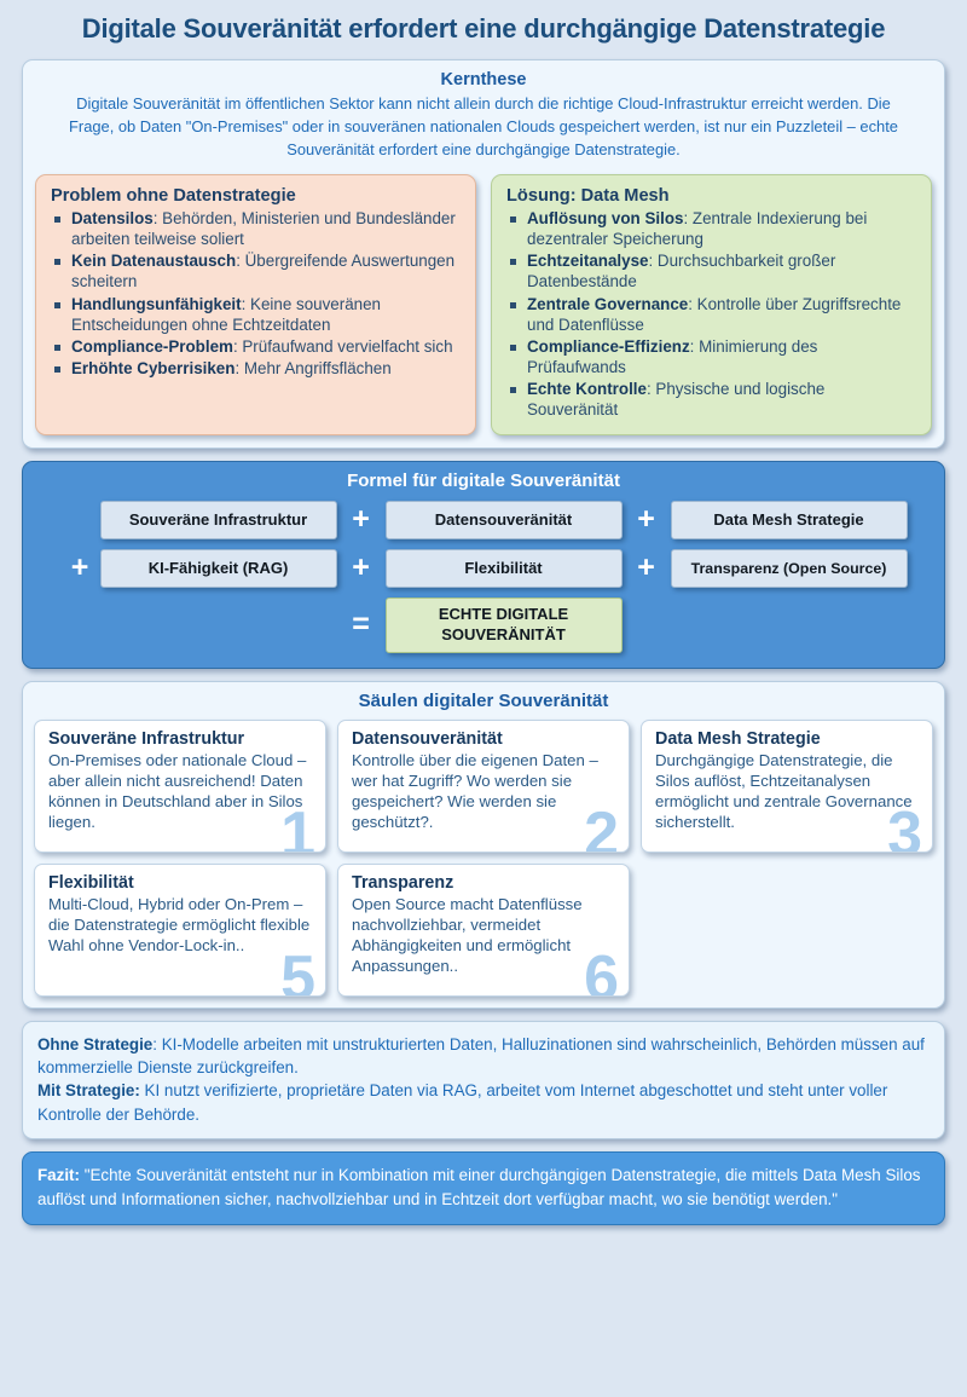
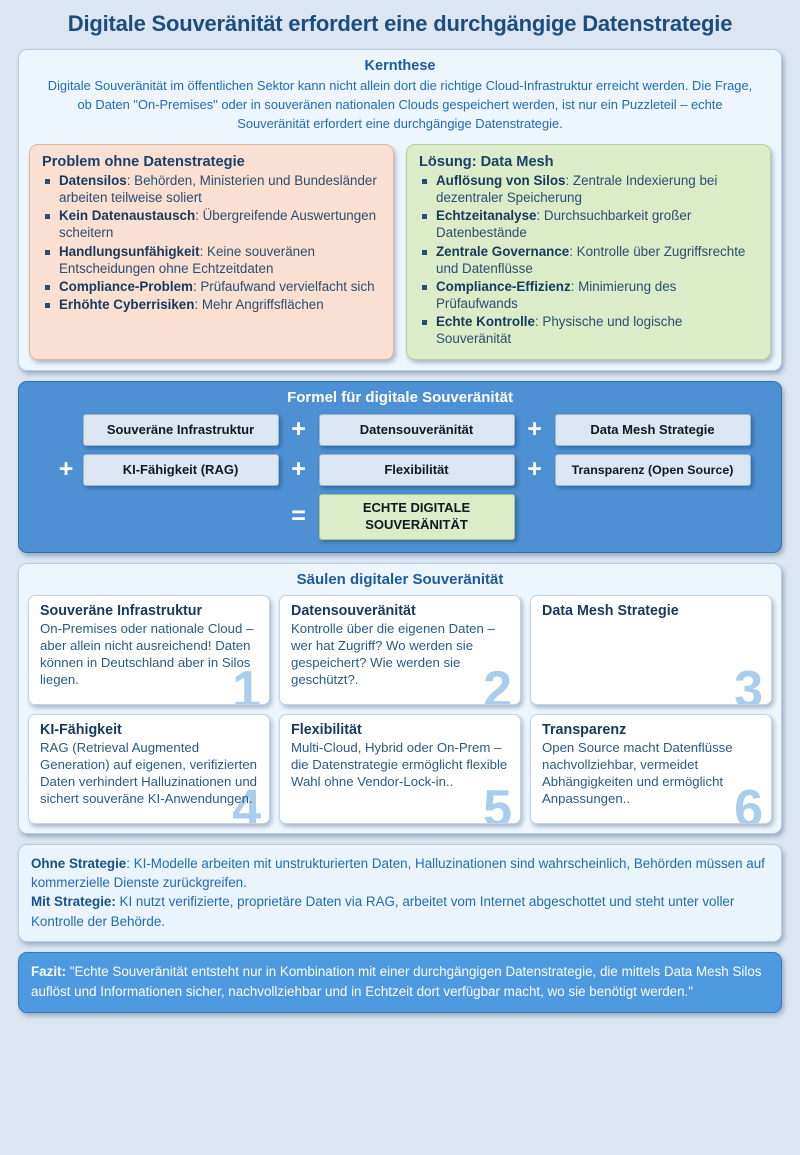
  Digitale Souveränität erfordert eine durchgängige Datenstrategie
  Kernthese
- Digitale Souveränität im öffentlichen Sektor kann nicht allein durch die richtige Cloud-Infrastruktur erreicht werden. Die Frage, ob Daten "On-Premises" oder in souveränen nationalen Clouds gespeichert werden, ist nur ein Puzzleteil – echte Souveränität erfordert eine durchgängige Datenstrategie.
+ Digitale Souveränität im öffentlichen Sektor kann nicht allein dort die richtige Cloud-Infrastruktur erreicht werden. Die Frage, ob Daten "On-Premises" oder in souveränen nationalen Clouds gespeichert werden, ist nur ein Puzzleteil – echte Souveränität erfordert eine durchgängige Datenstrategie.
  Problem ohne Datenstrategie
  Datensilos: Behörden, Ministerien und Bundesländer arbeiten teilweise soliert
  Kein Datenaustausch: Übergreifende Auswertungen scheitern
  Handlungsunfähigkeit: Keine souveränen Entscheidungen ohne Echtzeitdaten
  Compliance-Problem: Prüfaufwand vervielfacht sich
  Erhöhte Cyberrisiken: Mehr Angriffsflächen
  Lösung: Data Mesh
  Auflösung von Silos: Zentrale Indexierung bei dezentraler Speicherung
  Echtzeitanalyse: Durchsuchbarkeit großer Datenbestände
  Zentrale Governance: Kontrolle über Zugriffsrechte und Datenflüsse
  Compliance-Effizienz: Minimierung des Prüfaufwands
  Echte Kontrolle: Physische und logische Souveränität
  Formel für digitale Souveränität
  Souveräne Infrastruktur
  +
  Datensouveränität
  +
  Data Mesh Strategie
  +
  KI-Fähigkeit (RAG)
  +
  Flexibilität
  +
  Transparenz (Open Source)
  =
  ECHTE DIGITALE
  SOUVERÄNITÄT
  Säulen digitaler Souveränität
  Souveräne Infrastruktur
  On-Premises oder nationale Cloud – aber allein nicht ausreichend! Daten können in Deutschland aber in Silos liegen.
  1
  Datensouveränität
  Kontrolle über die eigenen Daten – wer hat Zugriff? Wo werden sie gespeichert? Wie werden sie geschützt?.
  2
  Data Mesh Strategie
- Durchgängige Datenstrategie, die Silos auflöst, Echtzeitanalysen ermöglicht und zentrale Governance sicherstellt.
  3
+ KI-Fähigkeit
+ RAG (Retrieval Augmented Generation) auf eigenen, verifizierten Daten verhindert Halluzinationen und sichert souveräne KI-Anwendungen.
+ 4
  Flexibilität
  Multi-Cloud, Hybrid oder On-Prem – die Datenstrategie ermöglicht flexible Wahl ohne Vendor-Lock-in..
  5
  Transparenz
  Open Source macht Datenflüsse nachvollziehbar, vermeidet Abhängigkeiten und ermöglicht Anpassungen..
  6
  Ohne Strategie: KI-Modelle arbeiten mit unstrukturierten Daten, Halluzinationen sind wahrscheinlich, Behörden müssen auf kommerzielle Dienste zurückgreifen.
  Mit Strategie: KI nutzt verifizierte, proprietäre Daten via RAG, arbeitet vom Internet abgeschottet und steht unter voller Kontrolle der Behörde.
  Fazit: "Echte Souveränität entsteht nur in Kombination mit einer durchgängigen Datenstrategie, die mittels Data Mesh Silos auflöst und Informationen sicher, nachvollziehbar und in Echtzeit dort verfügbar macht, wo sie benötigt werden."
